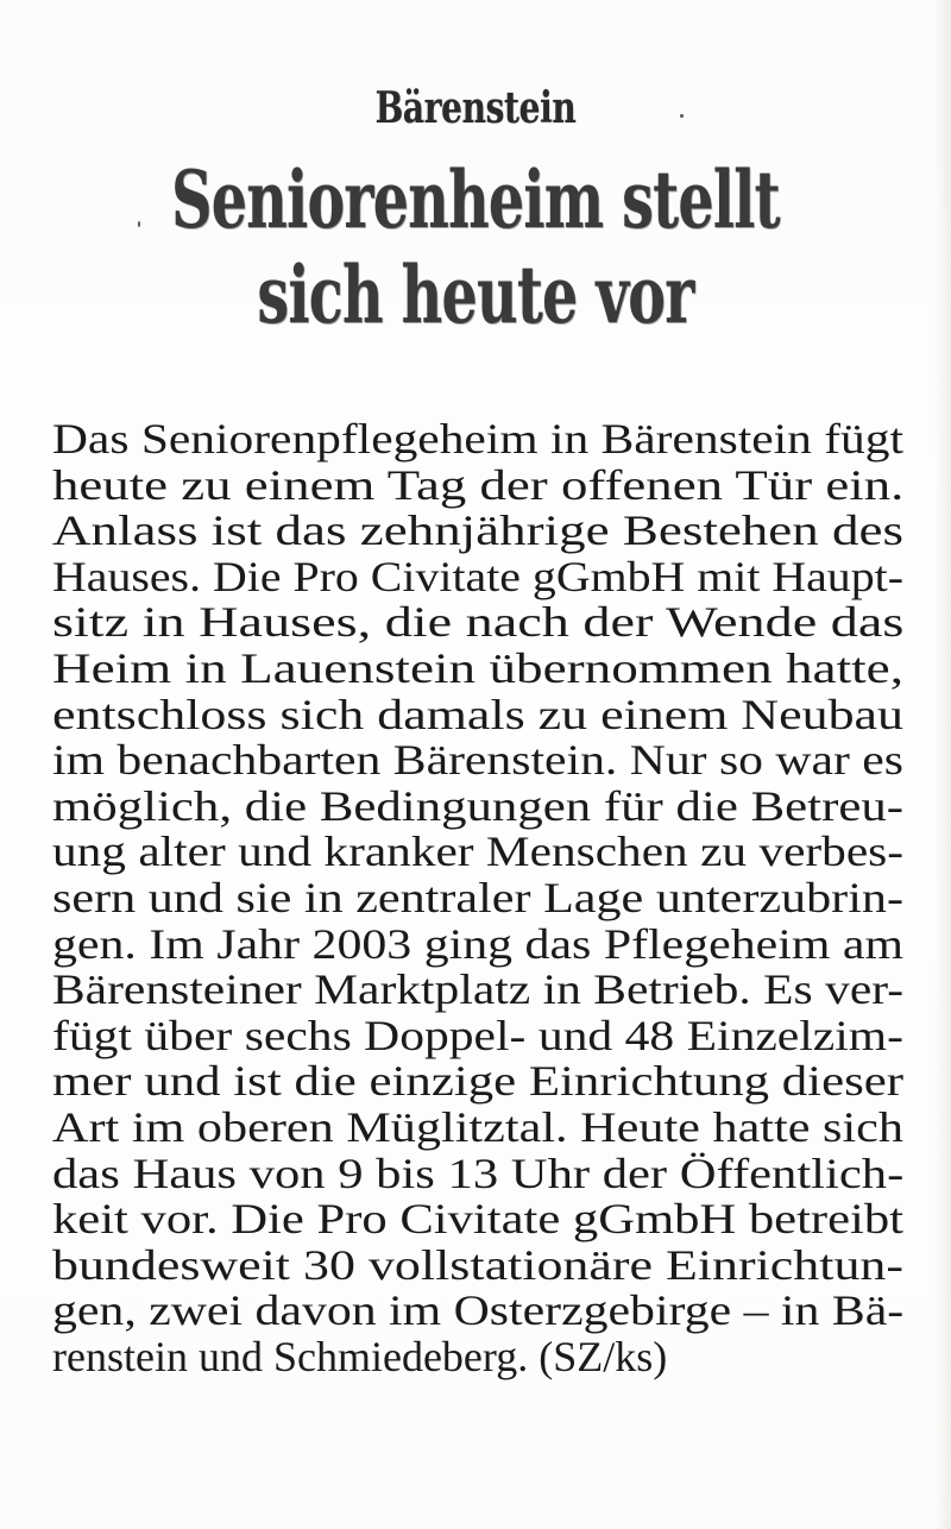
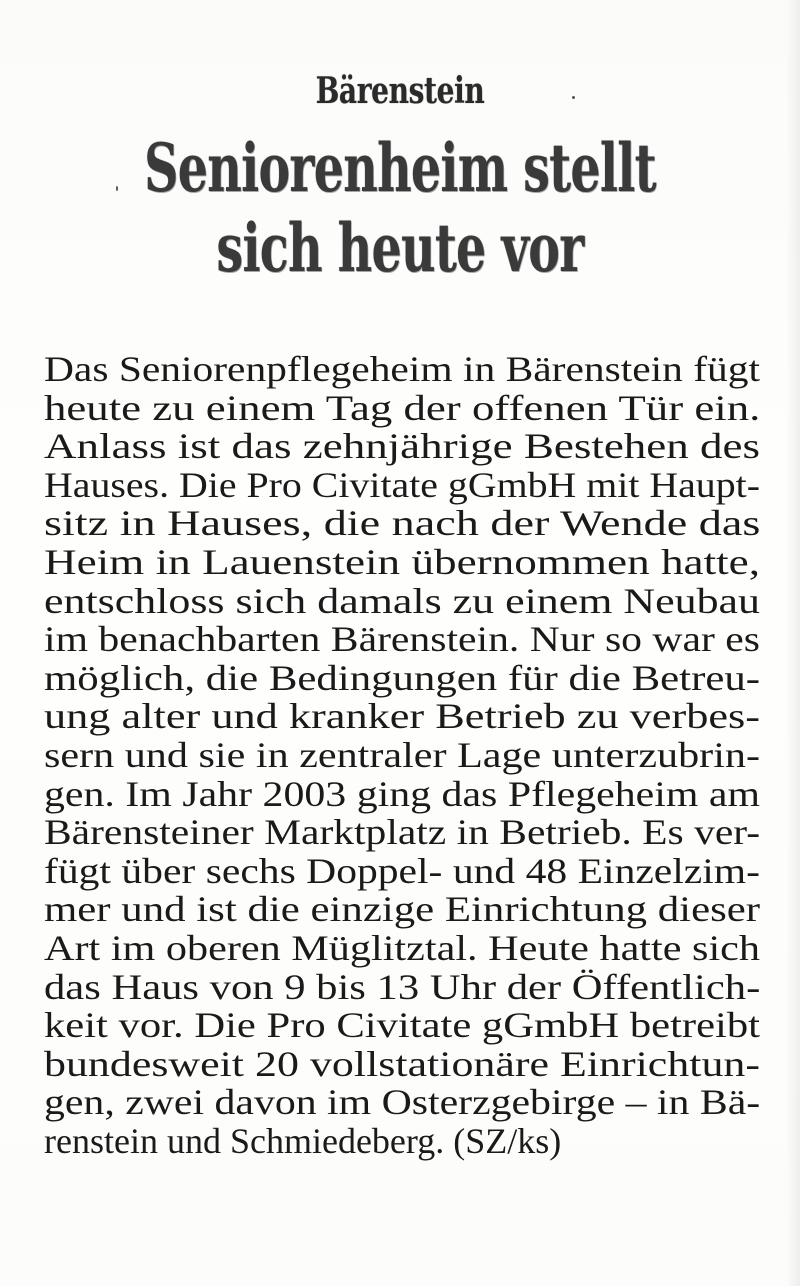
  Bärenstein
  Seniorenheim stellt
  sich heute vor
  Das Seniorenpflegeheim in Bärenstein fügt
  heute zu einem Tag der offenen Tür ein.
  Anlass ist das zehnjährige Bestehen des
  Hauses. Die Pro Civitate gGmbH mit Haupt-
  sitz in Hauses, die nach der Wende das
  Heim in Lauenstein übernommen hatte,
  entschloss sich damals zu einem Neubau
  im benachbarten Bärenstein. Nur so war es
  möglich, die Bedingungen für die Betreu-
- ung alter und kranker Menschen zu verbes-
+ ung alter und kranker Betrieb zu verbes-
  sern und sie in zentraler Lage unterzubrin-
  gen. Im Jahr 2003 ging das Pflegeheim am
  Bärensteiner Marktplatz in Betrieb. Es ver-
  fügt über sechs Doppel- und 48 Einzelzim-
  mer und ist die einzige Einrichtung dieser
  Art im oberen Müglitztal. Heute hatte sich
  das Haus von 9 bis 13 Uhr der Öffentlich-
  keit vor. Die Pro Civitate gGmbH betreibt
- bundesweit 30 vollstationäre Einrichtun-
+ bundesweit 20 vollstationäre Einrichtun-
  gen, zwei davon im Osterzgebirge – in Bä-
  renstein und Schmiedeberg. (SZ/ks)
